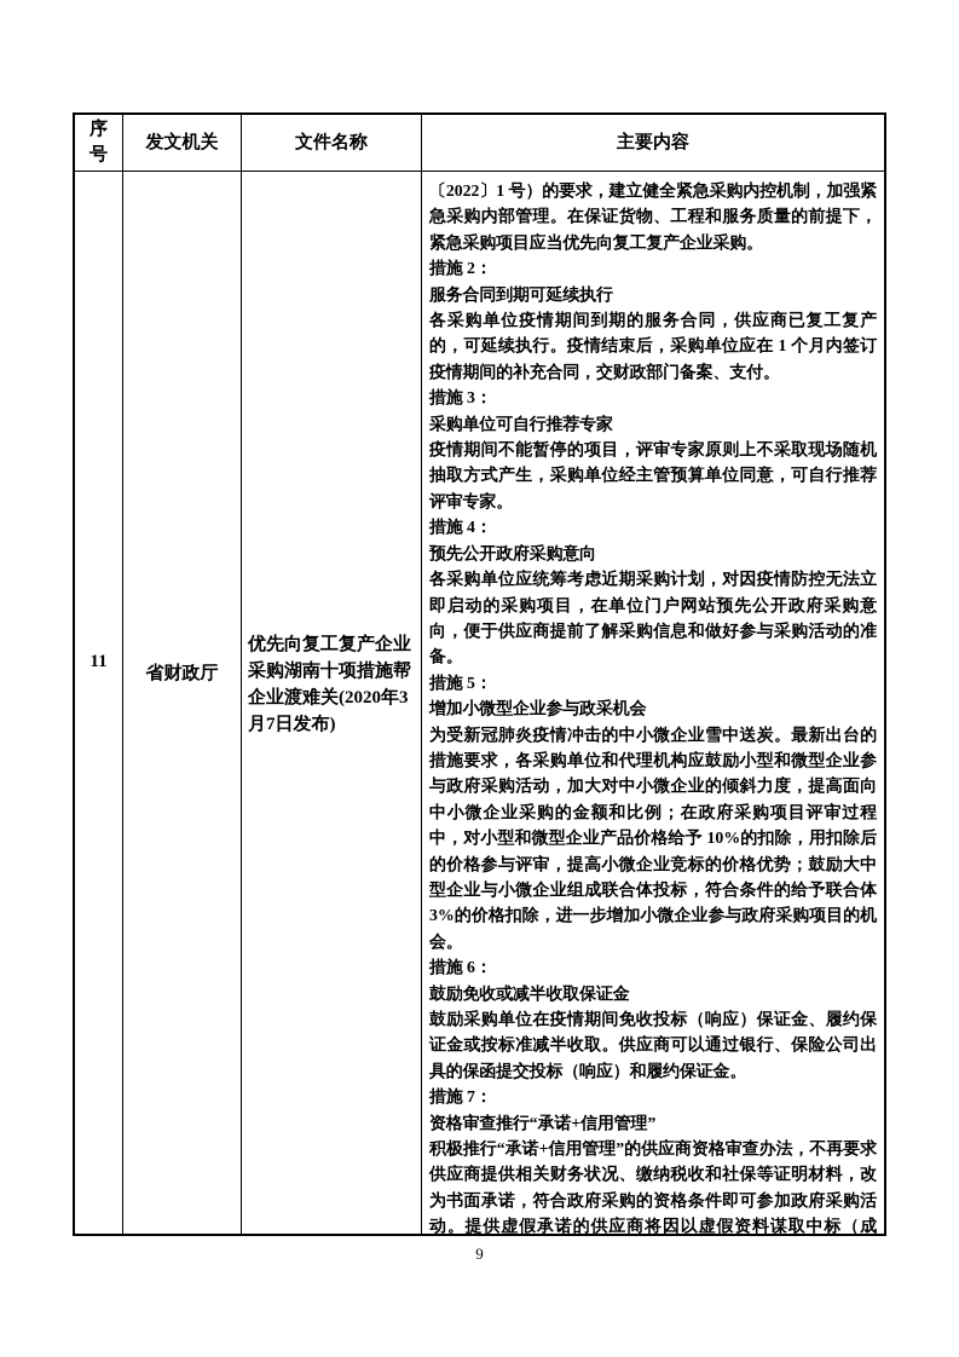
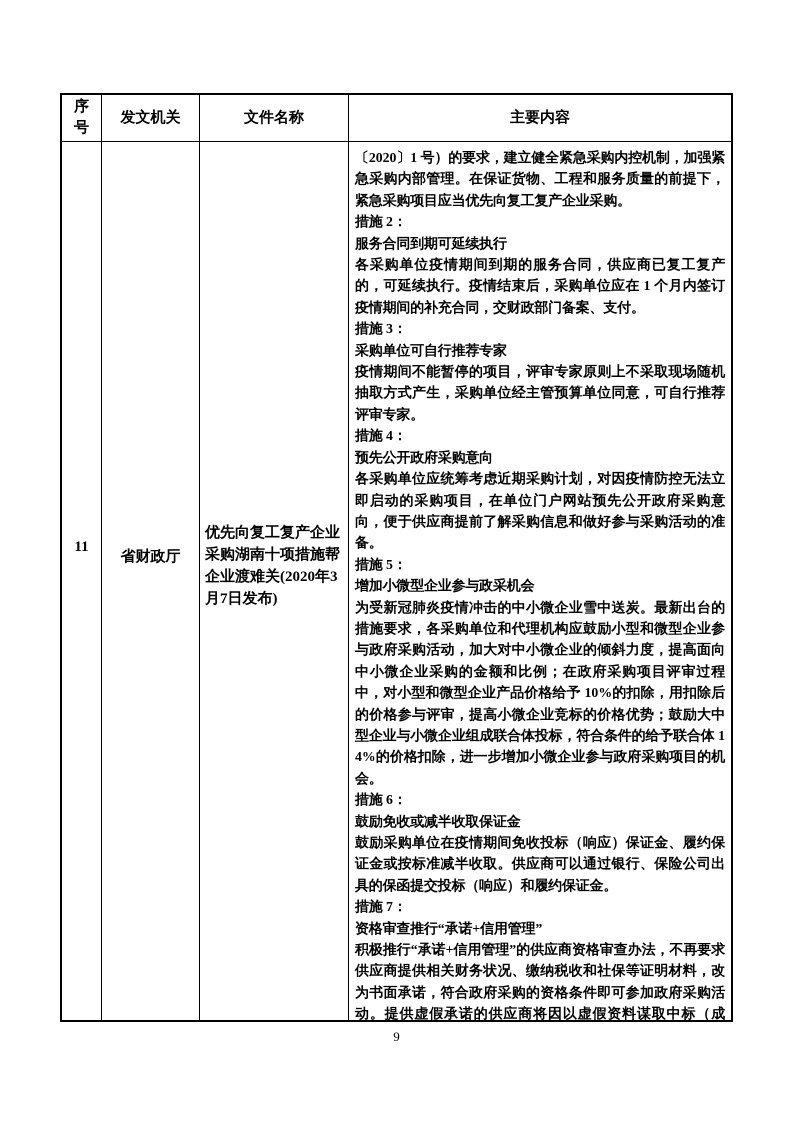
  序号
  发文机关
  文件名称
  主要内容
  11
  省财政厅
  优先向复工复产企业采购湖南十项措施帮企业渡难关(2020年3月7日发布)
- 〔2022〕1 号）的要求，建立健全紧急采购内控机制，加强紧急采购内部管理。在保证货物、工程和服务质量的前提下，紧急采购项目应当优先向复工复产企业采购。
+ 〔2020〕1 号）的要求，建立健全紧急采购内控机制，加强紧急采购内部管理。在保证货物、工程和服务质量的前提下，紧急采购项目应当优先向复工复产企业采购。
  措施 2：
  服务合同到期可延续执行
  各采购单位疫情期间到期的服务合同，供应商已复工复产的，可延续执行。疫情结束后，采购单位应在 1 个月内签订疫情期间的补充合同，交财政部门备案、支付。
  措施 3：
  采购单位可自行推荐专家
  疫情期间不能暂停的项目，评审专家原则上不采取现场随机抽取方式产生，采购单位经主管预算单位同意，可自行推荐评审专家。
  措施 4：
  预先公开政府采购意向
  各采购单位应统筹考虑近期采购计划，对因疫情防控无法立即启动的采购项目，在单位门户网站预先公开政府采购意向，便于供应商提前了解采购信息和做好参与采购活动的准备。
  措施 5：
  增加小微型企业参与政采机会
- 为受新冠肺炎疫情冲击的中小微企业雪中送炭。最新出台的措施要求，各采购单位和代理机构应鼓励小型和微型企业参与政府采购活动，加大对中小微企业的倾斜力度，提高面向中小微企业采购的金额和比例；在政府采购项目评审过程中，对小型和微型企业产品价格给予 10%的扣除，用扣除后的价格参与评审，提高小微企业竞标的价格优势；鼓励大中型企业与小微企业组成联合体投标，符合条件的给予联合体 3%的价格扣除，进一步增加小微企业参与政府采购项目的机会。
+ 为受新冠肺炎疫情冲击的中小微企业雪中送炭。最新出台的措施要求，各采购单位和代理机构应鼓励小型和微型企业参与政府采购活动，加大对中小微企业的倾斜力度，提高面向中小微企业采购的金额和比例；在政府采购项目评审过程中，对小型和微型企业产品价格给予 10%的扣除，用扣除后的价格参与评审，提高小微企业竞标的价格优势；鼓励大中型企业与小微企业组成联合体投标，符合条件的给予联合体 14%的价格扣除，进一步增加小微企业参与政府采购项目的机会。
  措施 6：
  鼓励免收或减半收取保证金
  鼓励采购单位在疫情期间免收投标（响应）保证金、履约保证金或按标准减半收取。供应商可以通过银行、保险公司出具的保函提交投标（响应）和履约保证金。
  措施 7：
  资格审查推行“承诺+信用管理”
  积极推行“承诺+信用管理”的供应商资格审查办法，不再要求供应商提供相关财务状况、缴纳税收和社保等证明材料，改为书面承诺，符合政府采购的资格条件即可参加政府采购活动。提供虚假承诺的供应商将因以虚假资料谋取中标（成
  9
